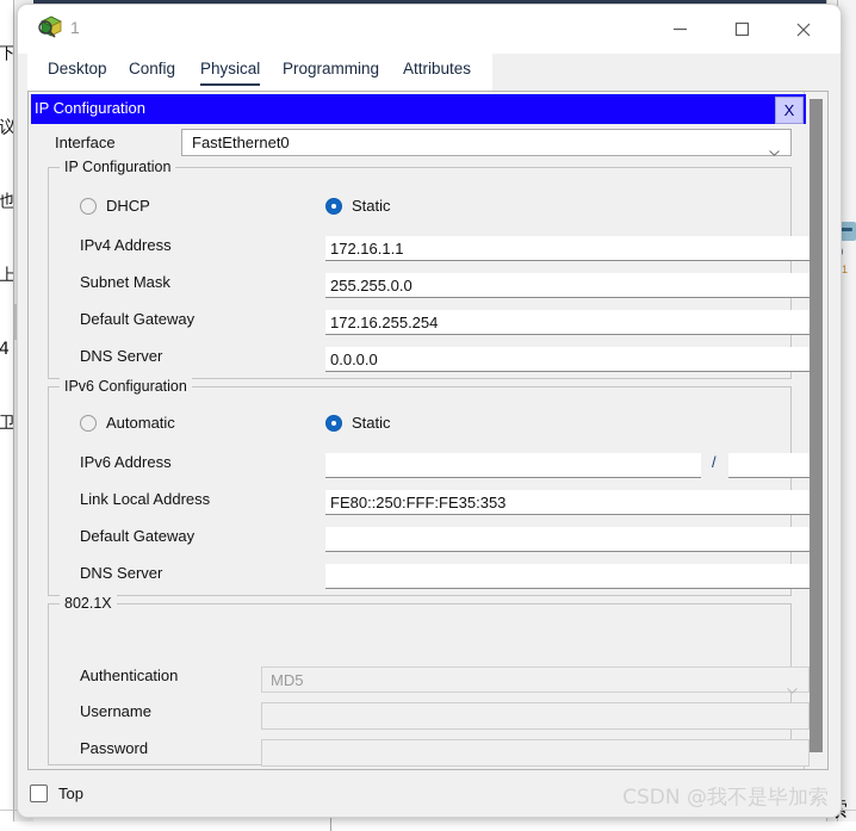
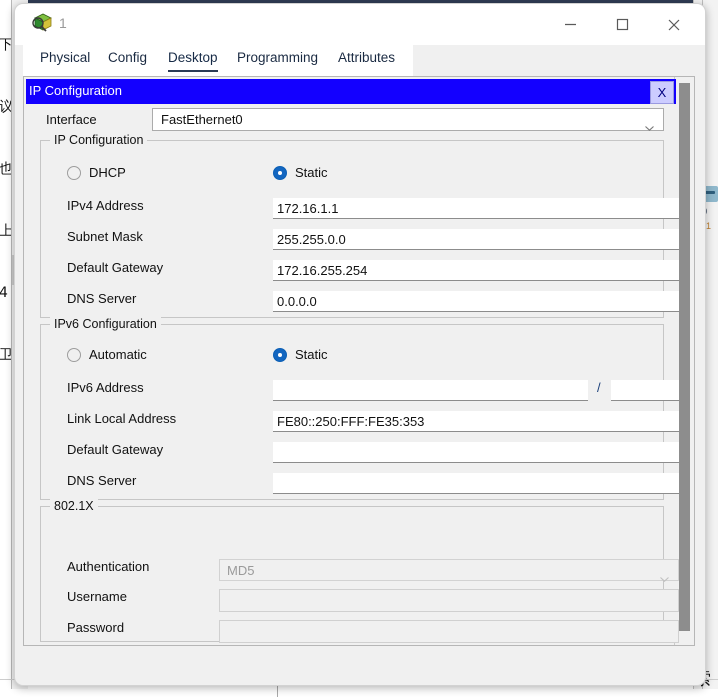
  下
  议
  也
  上
  4
  卫
  1
  1
- Desktop
+ Physical
  Config
- Physical
+ Desktop
  Programming
  Attributes
  IP Configuration
  X
  Interface
  FastEthernet0
  IP Configuration
  DHCP
  Static
  IPv4 Address
  172.16.1.1
  Subnet Mask
  255.255.0.0
  Default Gateway
  172.16.255.254
  DNS Server
  0.0.0.0
  IPv6 Configuration
  Automatic
  Static
  IPv6 Address
  /
  Link Local Address
  FE80::250:FFF:FE35:353
  Default Gateway
  DNS Server
  802.1X
  Authentication
  MD5
  Username
  Password
- Top
- CSDN @我不是毕加索
